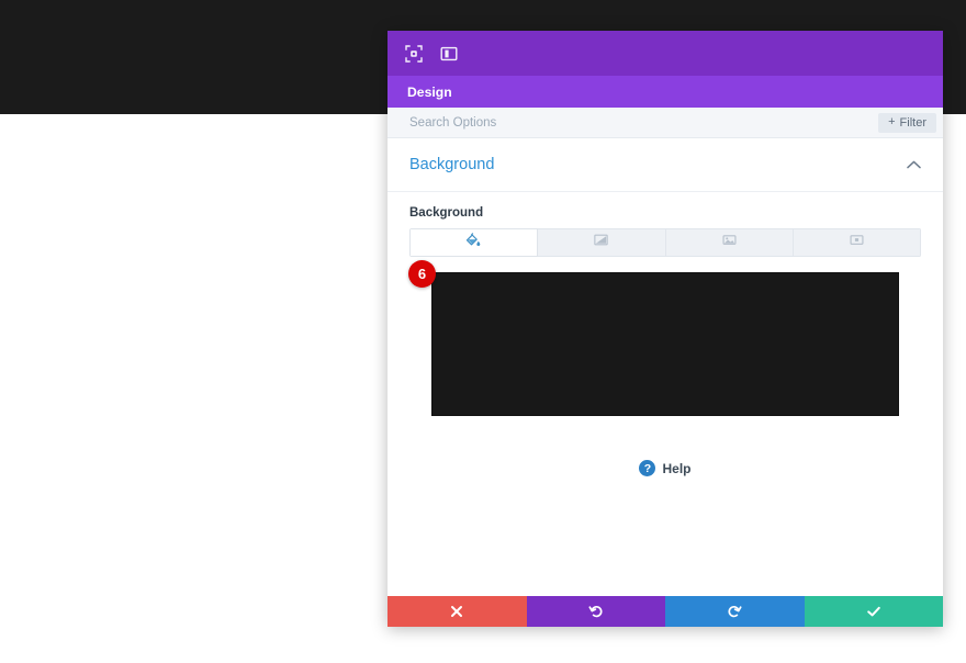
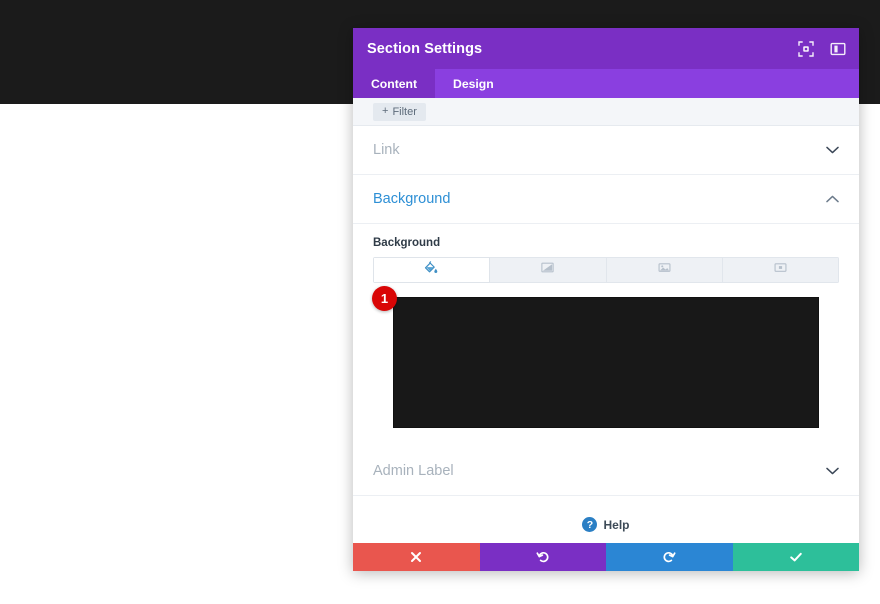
+ Section Settings
+ Content
  Design
- Search Options
  +
  Filter
+ Link
  Background
  Background
- 6
+ 1
+ Admin Label
  ?
  Help
